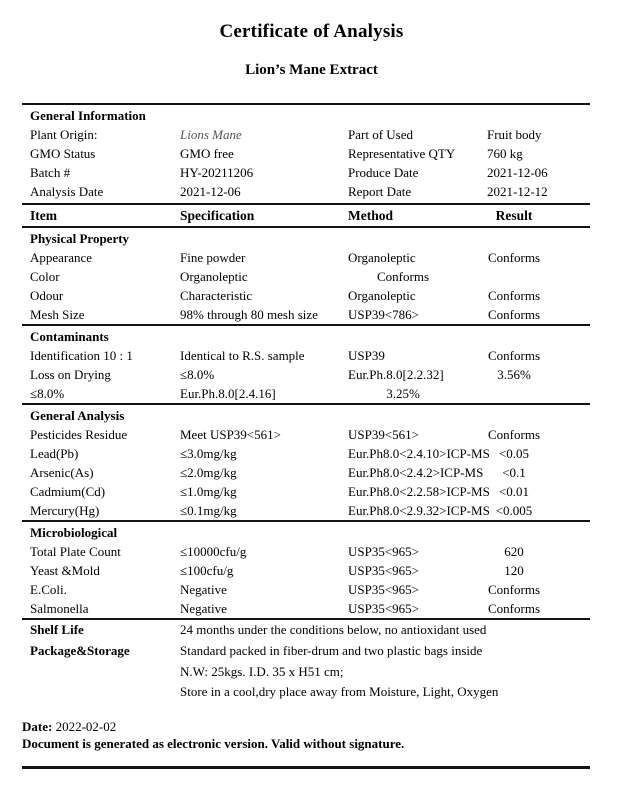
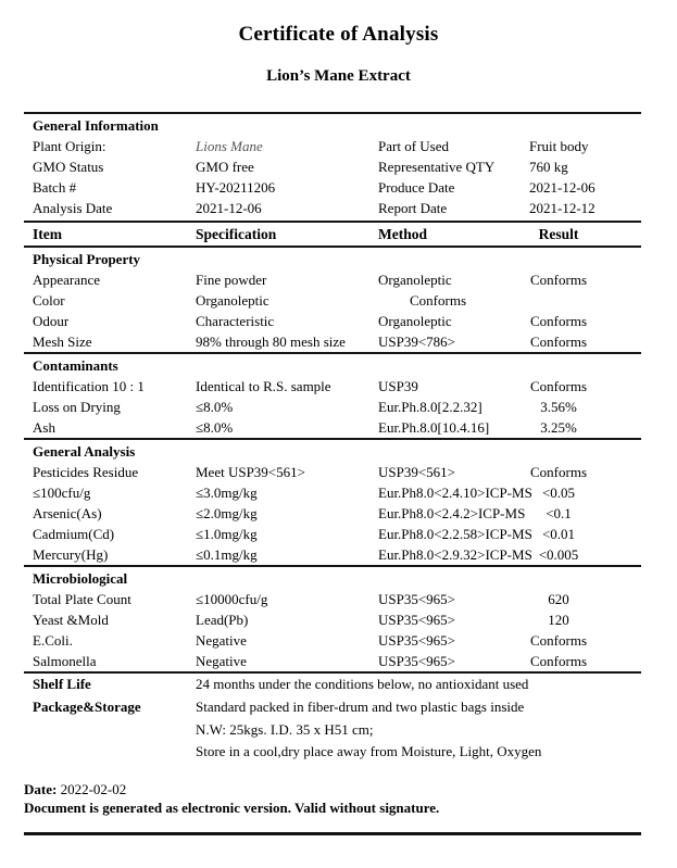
  Certificate of Analysis
  Lion’s Mane Extract
  General Information
  Plant Origin:
  Lions Mane
  Part of Used
  Fruit body
  GMO Status
  GMO free
  Representative QTY
  760 kg
  Batch #
  HY-20211206
  Produce Date
  2021-12-06
  Analysis Date
  2021-12-06
  Report Date
  2021-12-12
  Item
  Specification
  Method
  Result
  Physical Property
  Appearance
  Fine powder
  Organoleptic
  Conforms
  Color
  Organoleptic
  Conforms
  Odour
  Characteristic
  Organoleptic
  Conforms
  Mesh Size
  98% through 80 mesh size
  USP39<786>
  Conforms
  Contaminants
  Identification 10 : 1
  Identical to R.S. sample
  USP39
  Conforms
  Loss on Drying
  ≤8.0%
  Eur.Ph.8.0[2.2.32]
  3.56%
+ Ash
  ≤8.0%
- Eur.Ph.8.0[2.4.16]
+ Eur.Ph.8.0[10.4.16]
  3.25%
  General Analysis
  Pesticides Residue
  Meet USP39<561>
  USP39<561>
  Conforms
- Lead(Pb)
+ ≤100cfu/g
  ≤3.0mg/kg
  Eur.Ph8.0<2.4.10>IC
  <0.05
  Arsenic(As)
  ≤2.0mg/kg
  Eur.Ph8.0<2.4.2>ICP
  <0.1
  Cadmium(Cd)
  ≤1.0mg/kg
  Eur.Ph8.0<2.2.58>IC
  <0.01
  Mercury(Hg)
  ≤0.1mg/kg
  Eur.Ph8.0<2.9.32>IC
  <0.005
  Microbiological
  Total Plate Count
  ≤10000cfu/g
  USP35<965>
  620
  Yeast &Mold
- ≤100cfu/g
+ Lead(Pb)
  USP35<965>
  120
  E.Coli.
  Negative
  USP35<965>
  Conforms
  Salmonella
  Negative
  USP35<965>
  Conforms
  Shelf Life
  24 months under the conditions below, no antioxidant used
  Package&Storage
  Standard packed in fiber-drum and two plastic bags inside
  N.W: 25kgs. I.D. 35 x H51 cm;
  Store in a cool,dry place away from Moisture, Light, Oxygen
  Date: 2022-02-02
  Document is generated as electronic version. Valid without signature.
